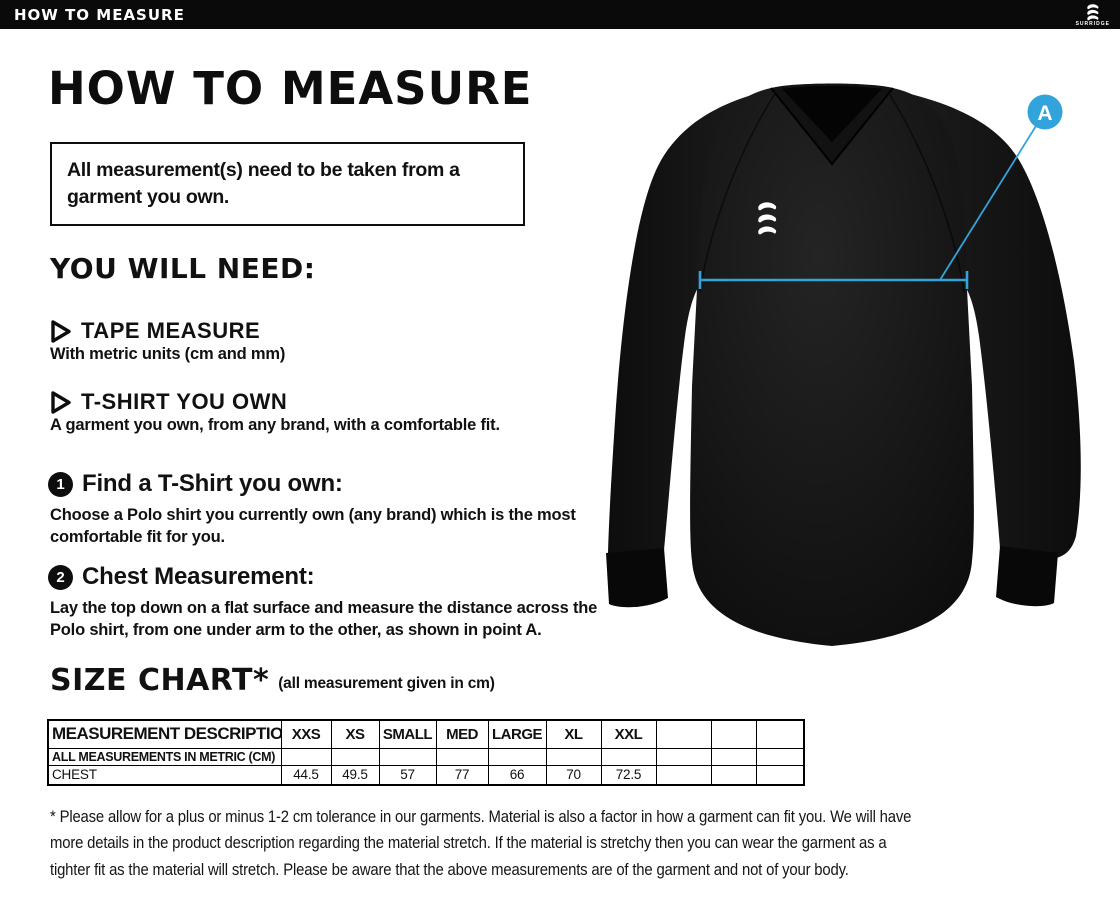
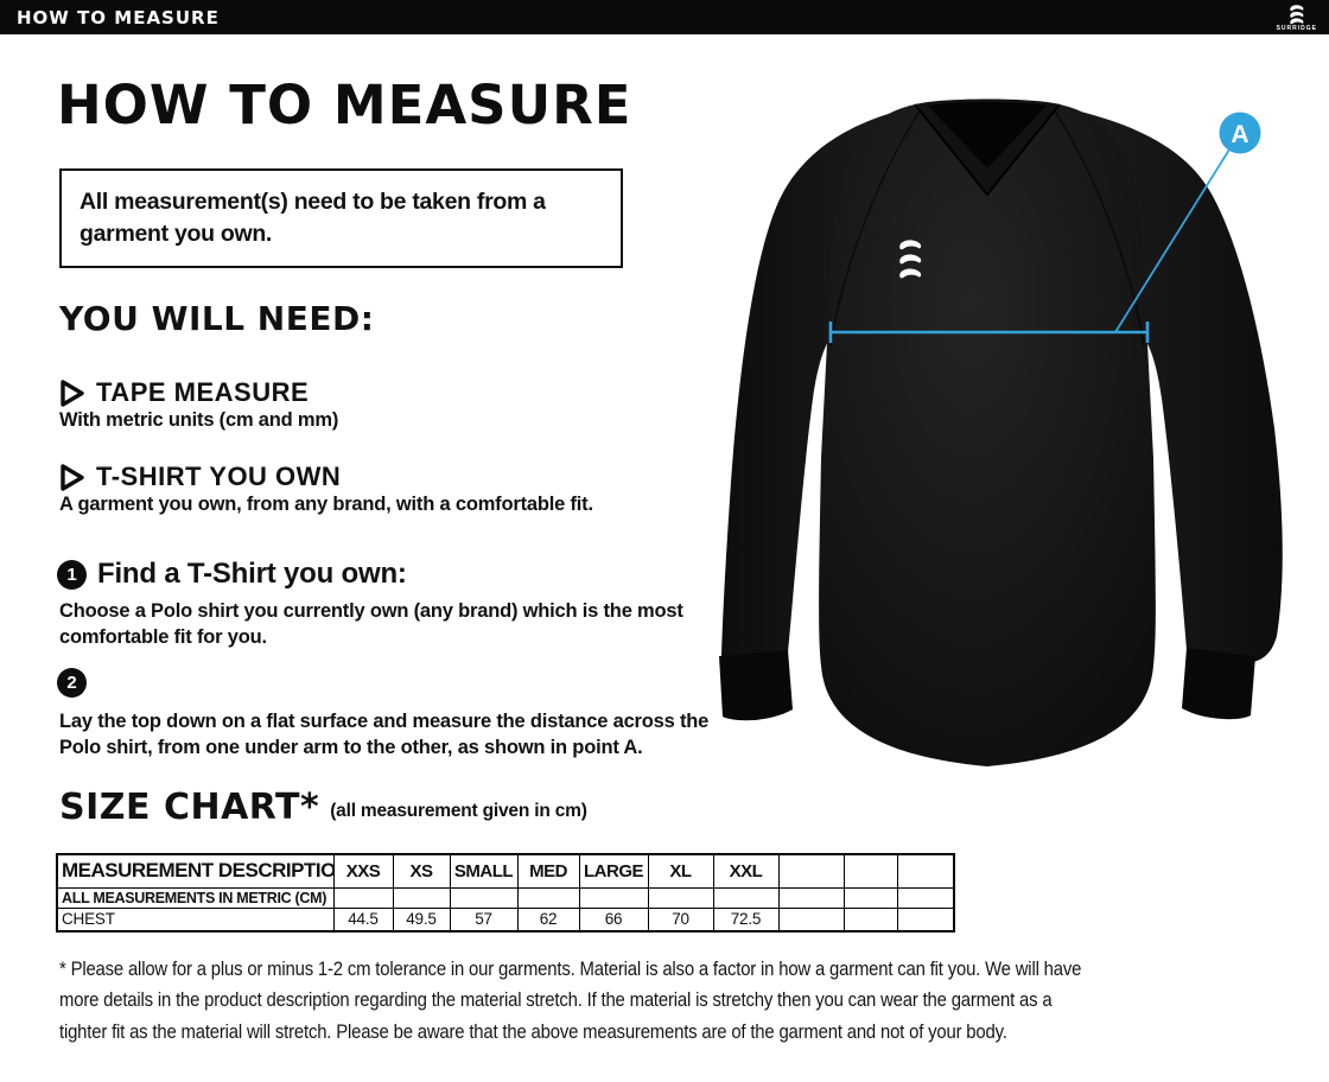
  HOW TO MEASURE
  HOW TO MEASURE
  All measurement(s) need to be taken from a garment you own.
  YOU WILL NEED:
  TAPE MEASURE
  With metric units (cm and mm)
  T-SHIRT YOU OWN
  A garment you own, from any brand, with a comfortable fit.
  1
  Find a T-Shirt you own:
  Choose a Polo shirt you currently own (any brand) which is the most comfortable fit for you.
  2
- Chest Measurement:
  Lay the top down on a flat surface and measure the distance across the Polo shirt, from one under arm to the other, as shown in point A.
  SIZE CHART*
  (all measurement given in cm)
  MEASUREMENT DESCRIPTIO	XXS	XS	SMALL	MED	LARGE	XL	XXL
  ALL MEASUREMENTS IN METRIC (CM)
- CHEST	44.5	49.5	57	77	66	70	72.5
+ CHEST	44.5	49.5	57	62	66	70	72.5
  * Please allow for a plus or minus 1-2 cm tolerance in our garments. Material is also a factor in how a garment can fit you. We will have more details in the product description regarding the material stretch. If the material is stretchy then you can wear the garment as a tighter fit as the material will stretch. Please be aware that the above measurements are of the garment and not of your body.
  A
